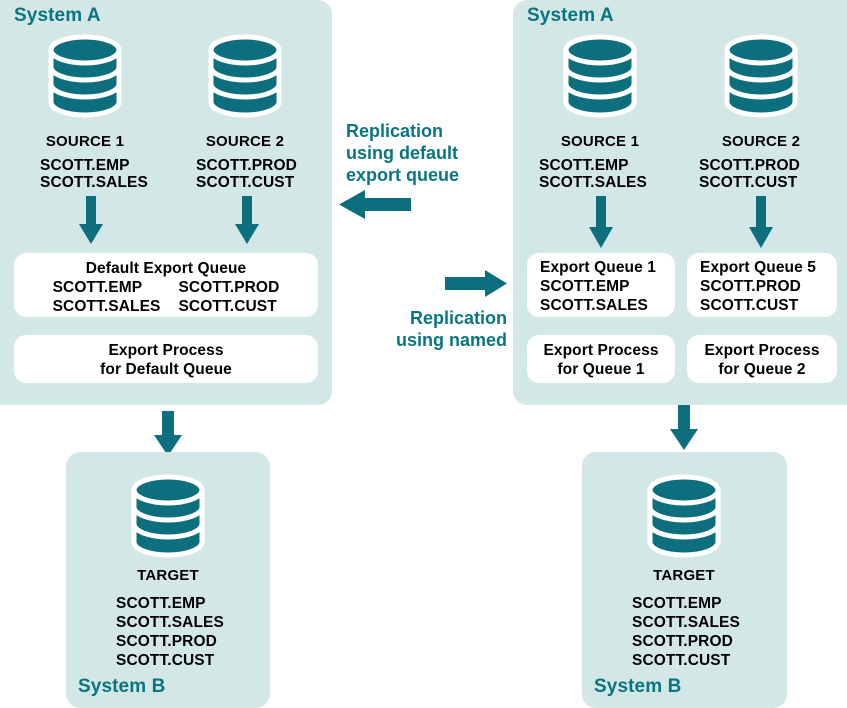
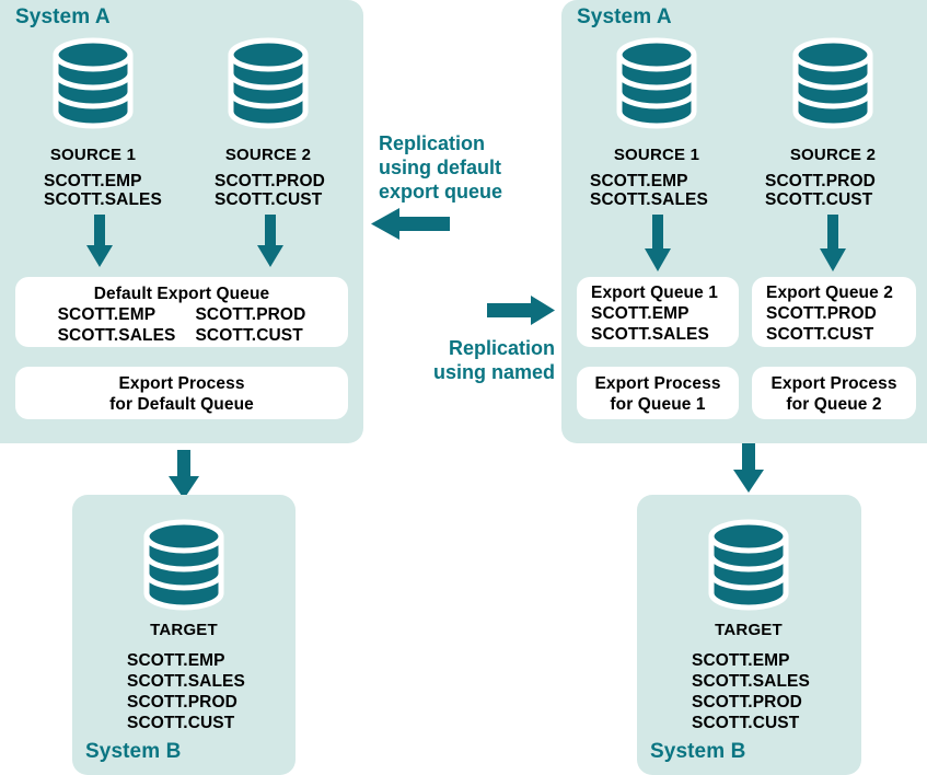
  System A
  SOURCE 1
  SCOTT.EMP
  SCOTT.SALES
  SOURCE 2
  SCOTT.PROD
  SCOTT.CUST
  Default Export Queue
  SCOTT.EMP
  SCOTT.SALES
  SCOTT.PROD
  SCOTT.CUST
  Export Process
  for Default Queue
  TARGET
  SCOTT.EMP
  SCOTT.SALES
  SCOTT.PROD
  SCOTT.CUST
  System B
  Replication
  using default
  export queue
  Replication
  using named
  System A
  SOURCE 1
  SCOTT.EMP
  SCOTT.SALES
  SOURCE 2
  SCOTT.PROD
  SCOTT.CUST
  Export Queue 1
  SCOTT.EMP
  SCOTT.SALES
- Export Queue 5
+ Export Queue 2
  SCOTT.PROD
  SCOTT.CUST
  Export Process
  for Queue 1
  Export Process
  for Queue 2
  TARGET
  SCOTT.EMP
  SCOTT.SALES
  SCOTT.PROD
  SCOTT.CUST
  System B
